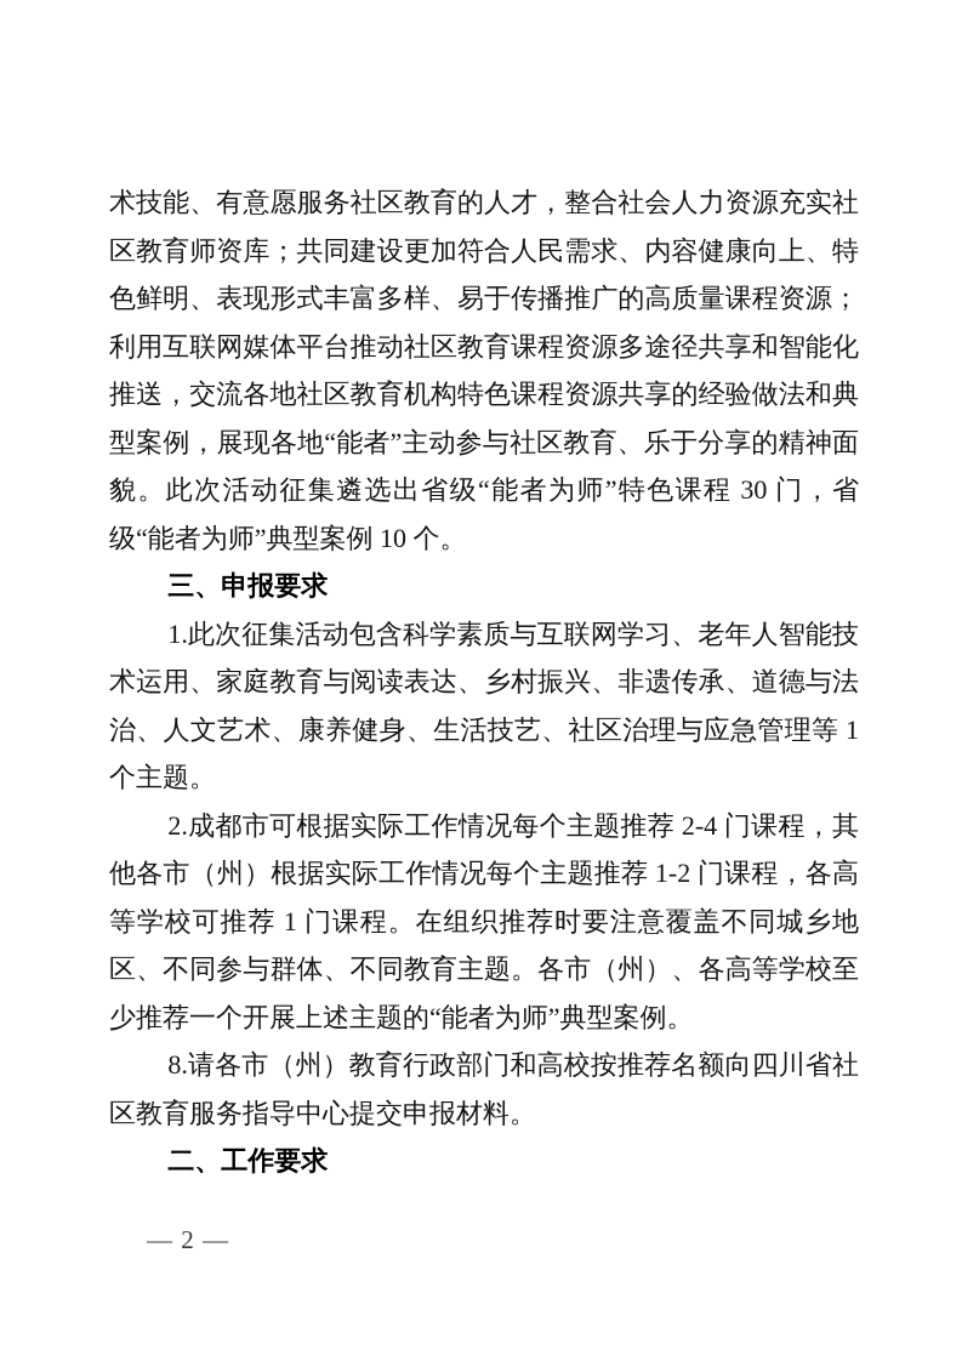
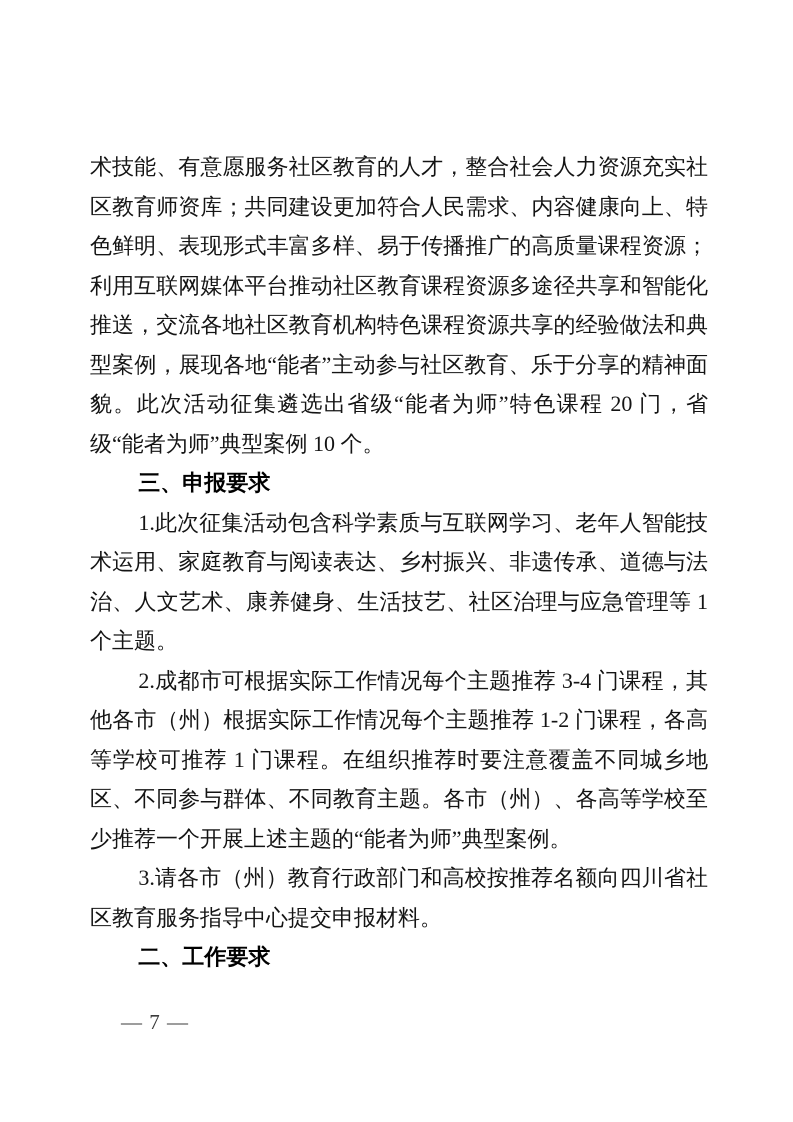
- 术技能、有意愿服务社区教育的人才，整合社会人力资源充实社区教育师资库；共同建设更加符合人民需求、内容健康向上、特色鲜明、表现形式丰富多样、易于传播推广的高质量课程资源；利用互联网媒体平台推动社区教育课程资源多途径共享和智能化推送，交流各地社区教育机构特色课程资源共享的经验做法和典型案例，展现各地“能者”主动参与社区教育、乐于分享的精神面貌。此次活动征集遴选出省级“能者为师”特色课程 30 门，省级“能者为师”典型案例 10 个。
+ 术技能、有意愿服务社区教育的人才，整合社会人力资源充实社区教育师资库；共同建设更加符合人民需求、内容健康向上、特色鲜明、表现形式丰富多样、易于传播推广的高质量课程资源；利用互联网媒体平台推动社区教育课程资源多途径共享和智能化推送，交流各地社区教育机构特色课程资源共享的经验做法和典型案例，展现各地“能者”主动参与社区教育、乐于分享的精神面貌。此次活动征集遴选出省级“能者为师”特色课程 20 门，省级“能者为师”典型案例 10 个。
  三、申报要求
  1.此次征集活动包含科学素质与互联网学习、老年人智能技术运用、家庭教育与阅读表达、乡村振兴、非遗传承、道德与法治、人文艺术、康养健身、生活技艺、社区治理与应急管理等 1 个主题。
- 2.成都市可根据实际工作情况每个主题推荐 2-4 门课程，其他各市（州）根据实际工作情况每个主题推荐 1-2 门课程，各高等学校可推荐 1 门课程。在组织推荐时要注意覆盖不同城乡地区、不同参与群体、不同教育主题。各市（州）、各高等学校至少推荐一个开展上述主题的“能者为师”典型案例。
+ 2.成都市可根据实际工作情况每个主题推荐 3-4 门课程，其他各市（州）根据实际工作情况每个主题推荐 1-2 门课程，各高等学校可推荐 1 门课程。在组织推荐时要注意覆盖不同城乡地区、不同参与群体、不同教育主题。各市（州）、各高等学校至少推荐一个开展上述主题的“能者为师”典型案例。
- 8.请各市（州）教育行政部门和高校按推荐名额向四川省社区教育服务指导中心提交申报材料。
+ 3.请各市（州）教育行政部门和高校按推荐名额向四川省社区教育服务指导中心提交申报材料。
  二、工作要求
- — 2 —
+ — 7 —
